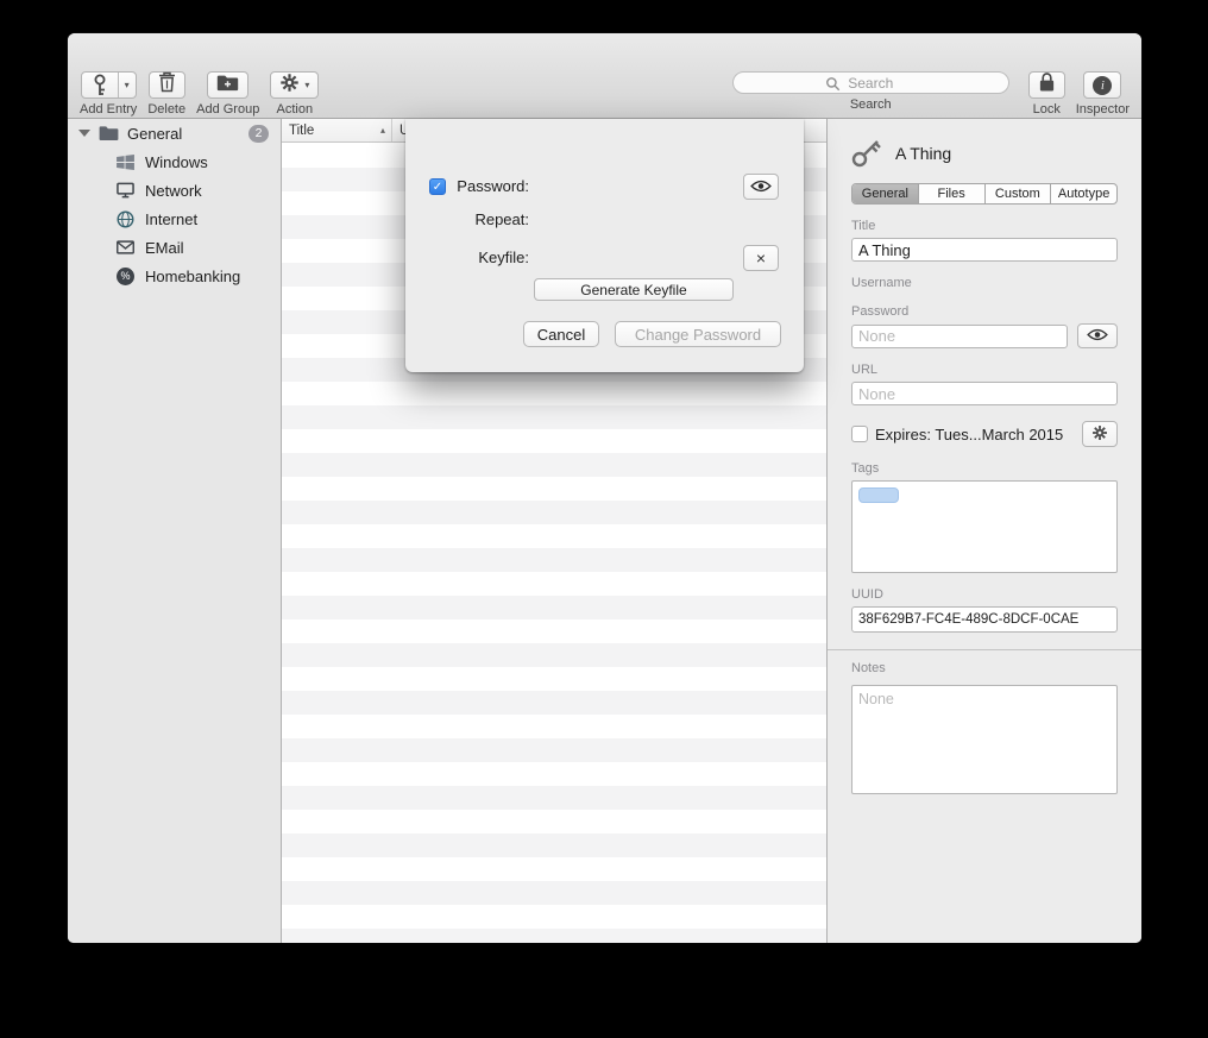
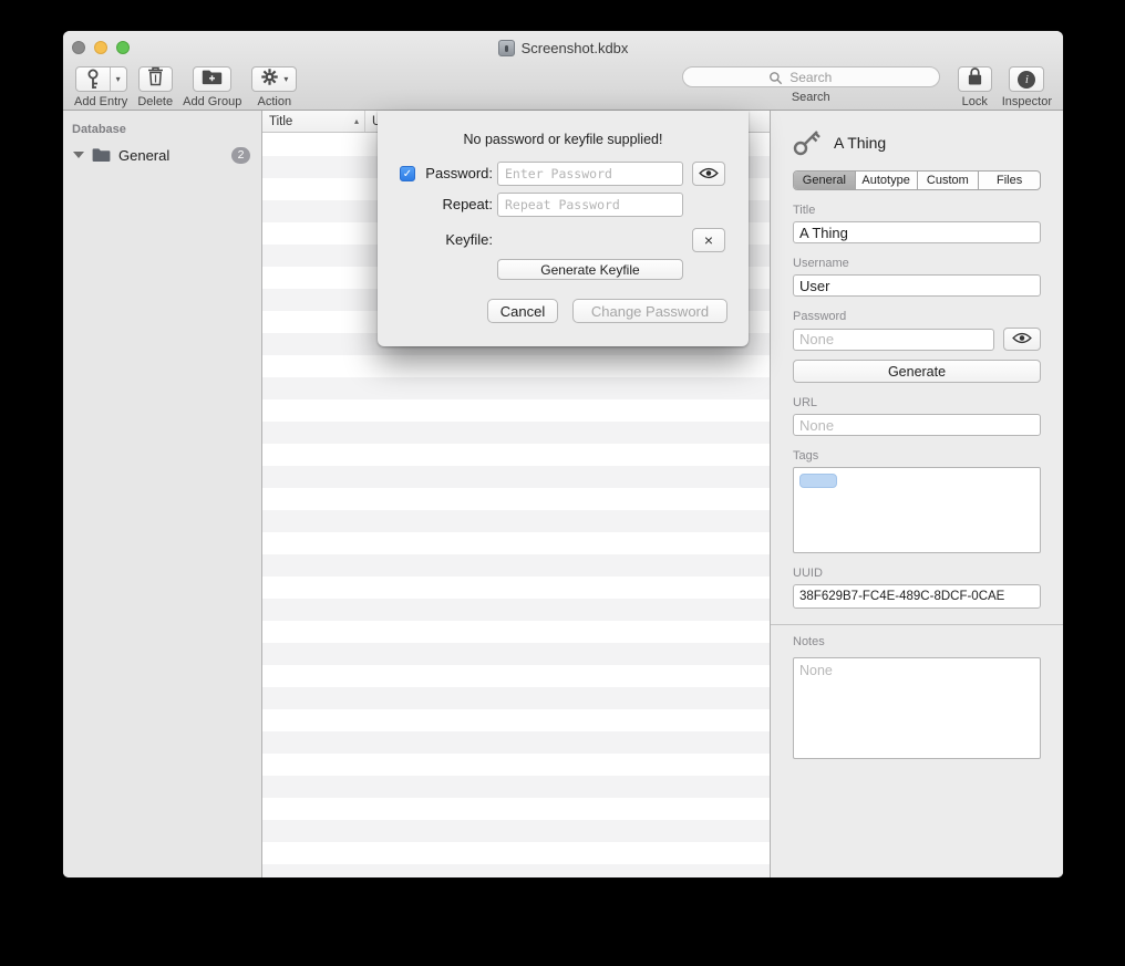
+ Screenshot.kdbx
  ▾
  Add Entry
  Delete
  Add Group
  ▾
  Action
  Search
  Search
  Lock
  i
  Inspector
+ Database
  General
  2
- Windows
- Network
- Internet
- EMail
- %
- Homebanking
  Title
  ▴
  A Thing
  General
- Files
+ Autotype
  Custom
- Autotype
+ Files
  Title
  A Thing
  Username
+ User
  Password
  None
+ Generate
  URL
  None
- Expires: Tues...March 2015
  Tags
  UUID
  38F629B7-FC4E-489C-8DCF-0CAE
  Notes
  None
+ No password or keyfile supplied!
  ✓
  Password:
+ Enter Password
  Repeat:
+ Repeat Password
  Keyfile:
  ×
  Generate Keyfile
  Cancel
  Change Password
